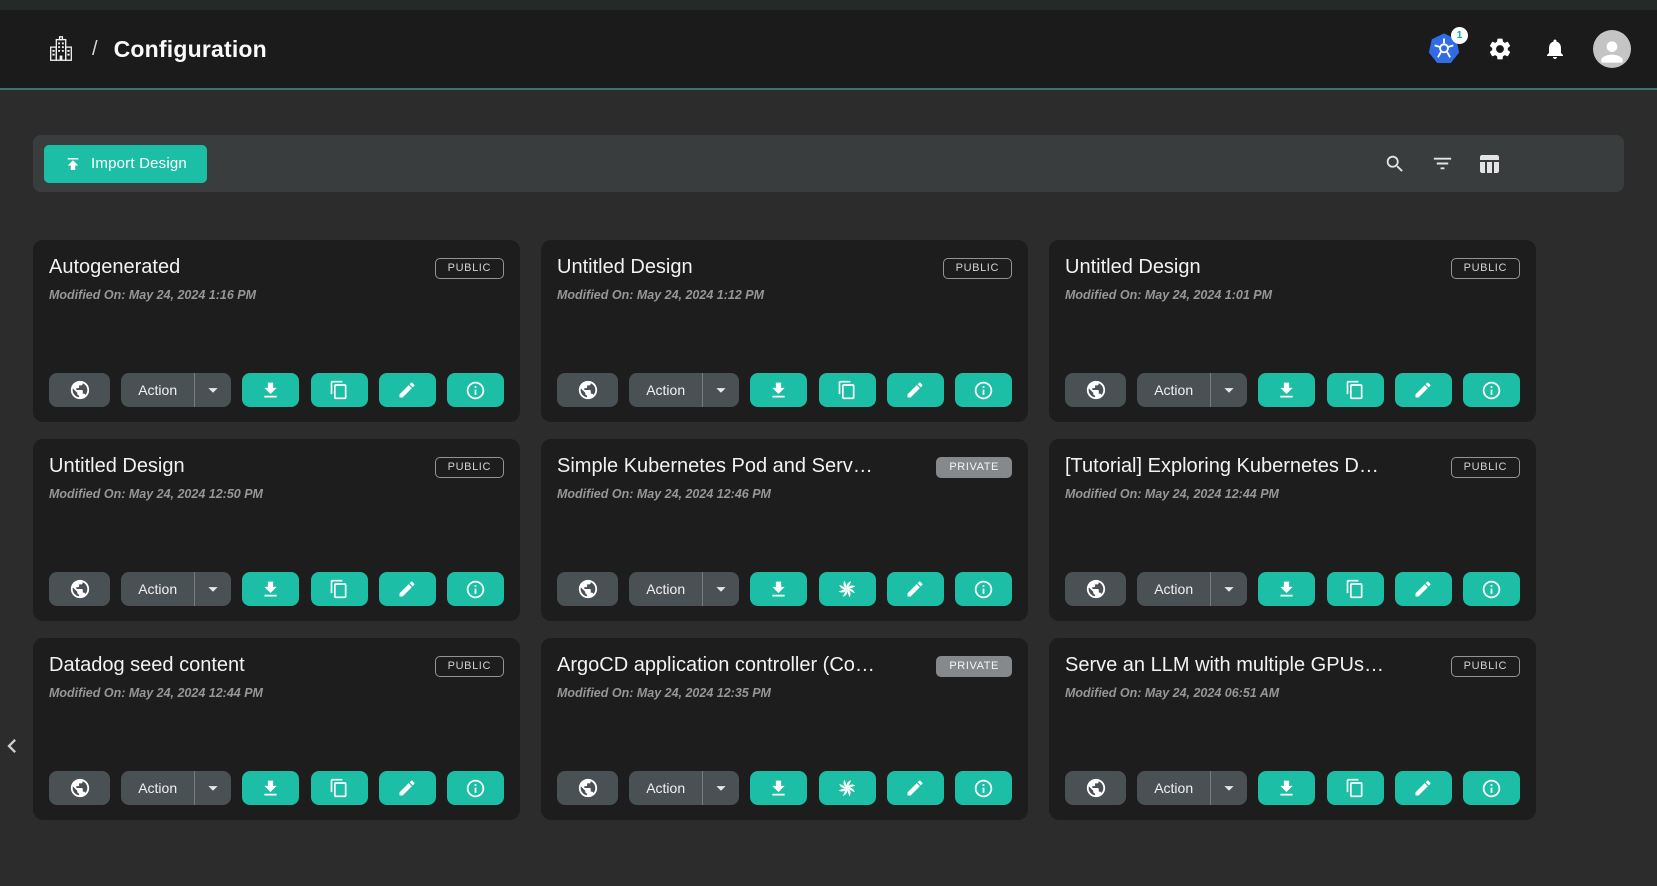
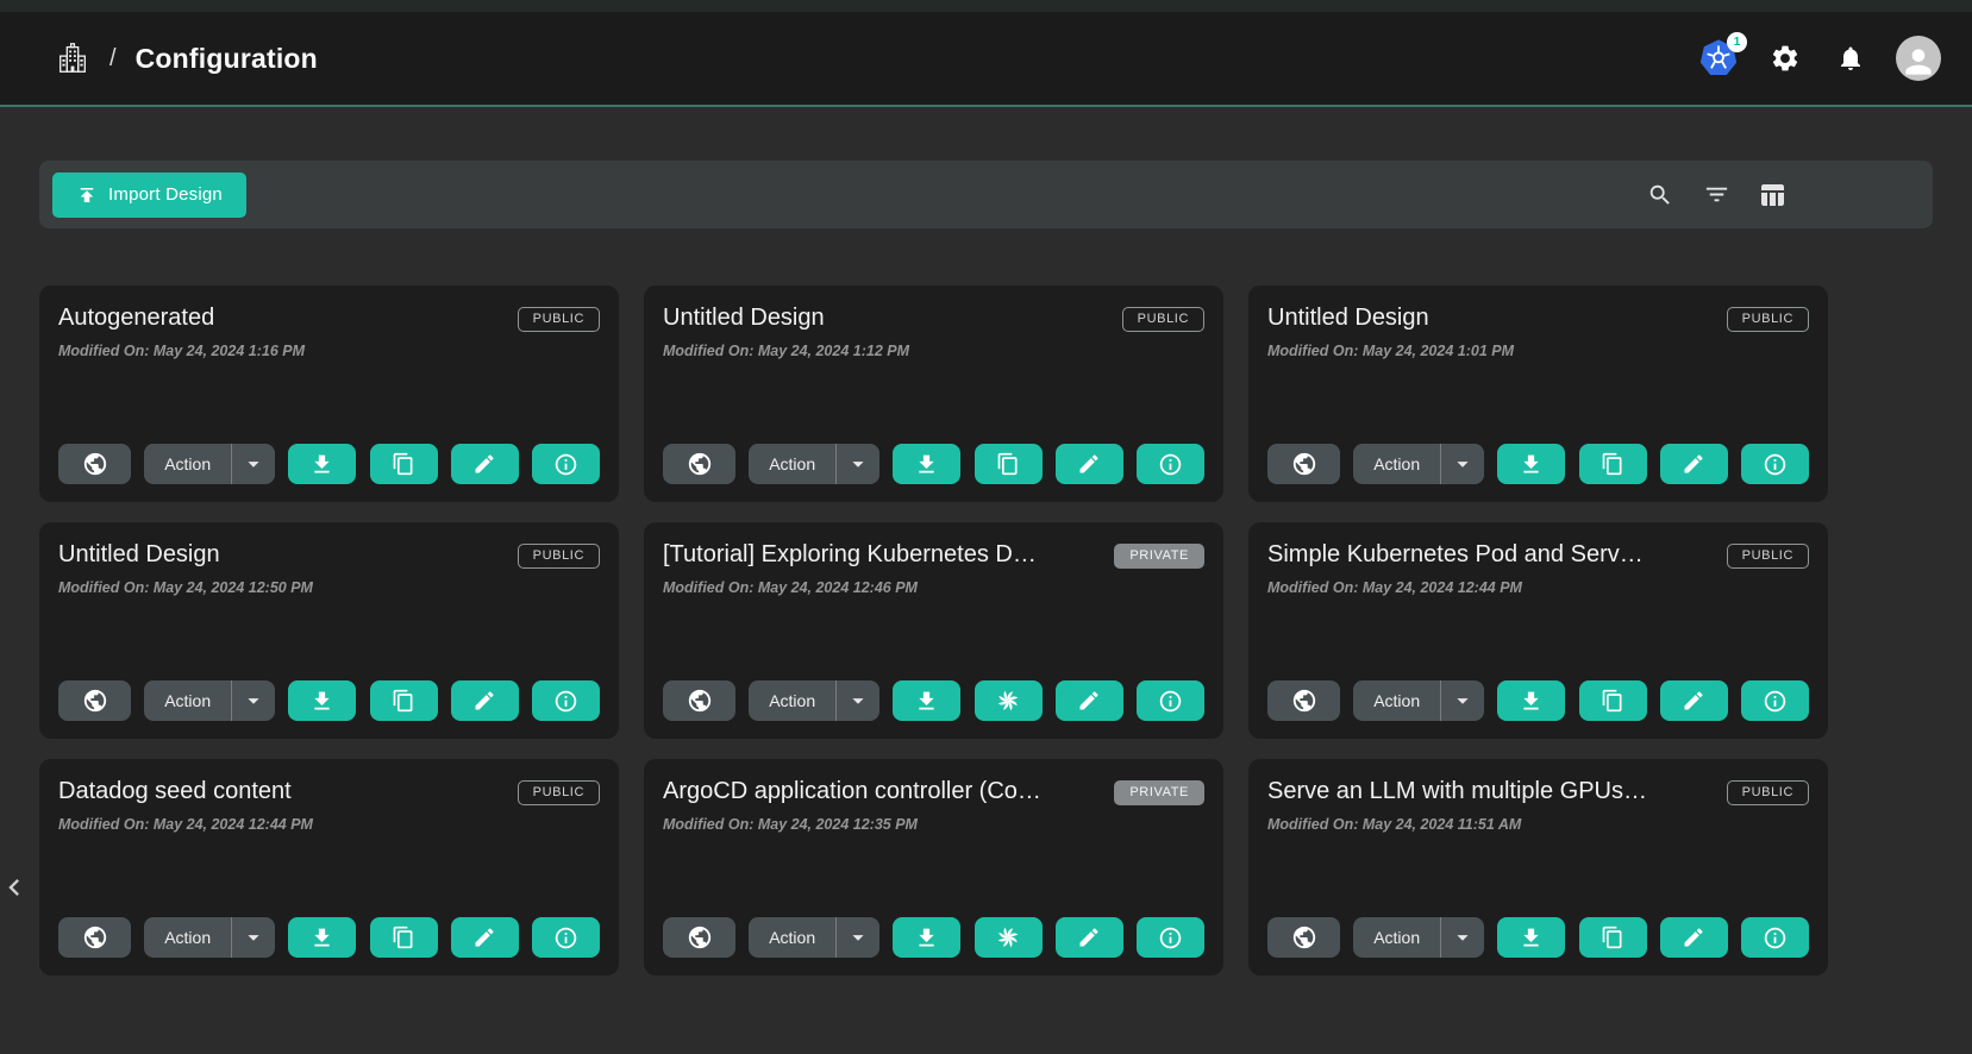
  /
  Configuration
  1
  Import Design
  Autogenerated
  PUBLIC
  Modified On: May 24, 2024 1:16 PM
  Action
  Untitled Design
  PUBLIC
  Modified On: May 24, 2024 1:12 PM
  Action
  Untitled Design
  PUBLIC
  Modified On: May 24, 2024 1:01 PM
  Action
  Untitled Design
  PUBLIC
  Modified On: May 24, 2024 12:50 PM
  Action
- Simple Kubernetes Pod and Serv…
+ [Tutorial] Exploring Kubernetes D…
  PRIVATE
  Modified On: May 24, 2024 12:46 PM
  Action
- [Tutorial] Exploring Kubernetes D…
+ Simple Kubernetes Pod and Serv…
  PUBLIC
  Modified On: May 24, 2024 12:44 PM
  Action
  Datadog seed content
  PUBLIC
  Modified On: May 24, 2024 12:44 PM
  Action
  ArgoCD application controller (Co…
  PRIVATE
  Modified On: May 24, 2024 12:35 PM
  Action
  Serve an LLM with multiple GPUs…
  PUBLIC
- Modified On: May 24, 2024 06:51 AM
+ Modified On: May 24, 2024 11:51 AM
  Action
